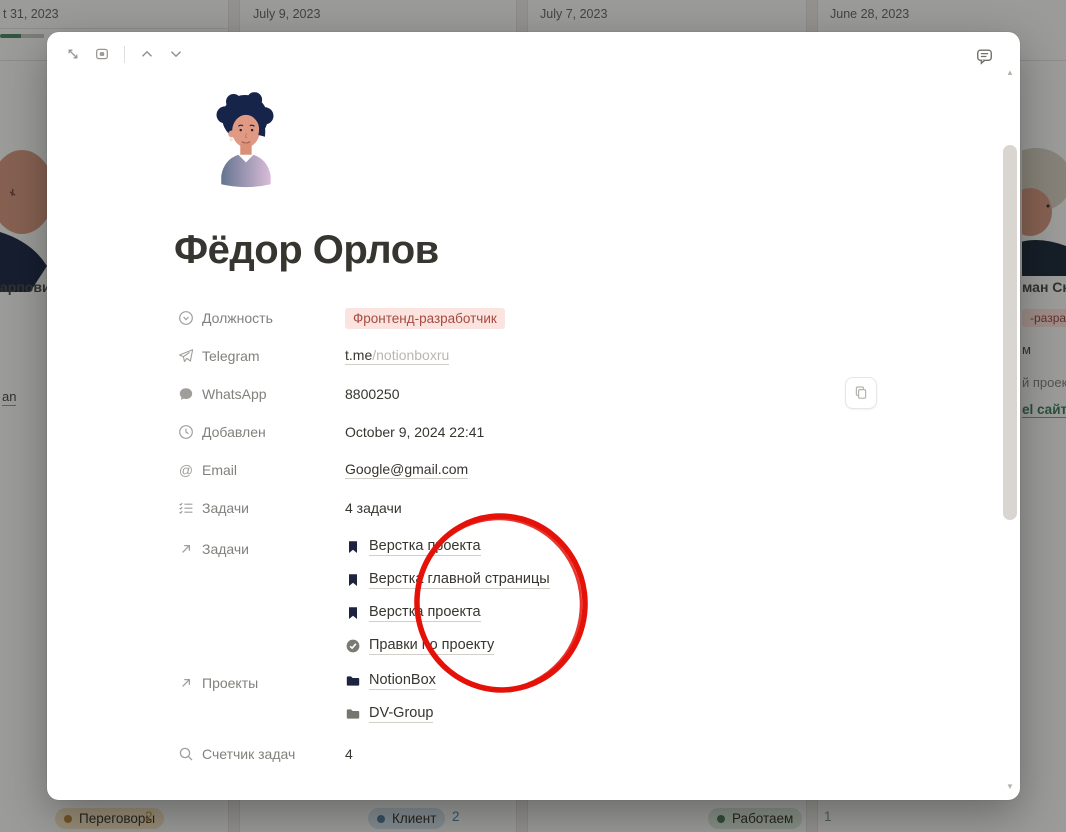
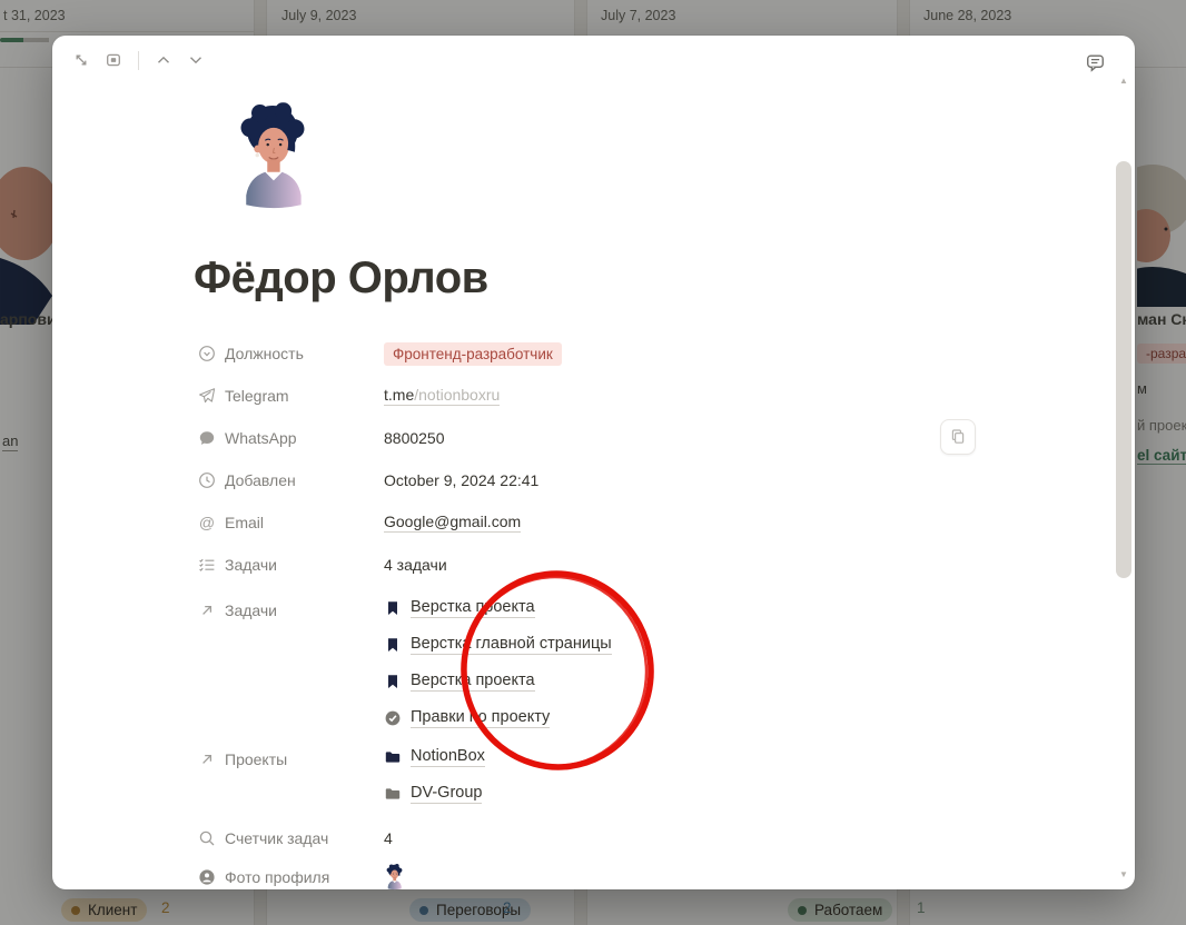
  t 31, 2023
  July 9, 2023
  July 7, 2023
  June 28, 2023
  арпов
  an
  ман С
  -разра
  м
  й проек
  el сайт
- Переговоры
+ Клиент
  2
- Клиент
+ Переговоры
  2
  Работаем
  1
  Фёдор Орлов
  Должность
  Фронтенд-разработчик
  Telegram
  t.me/notionboxru
  WhatsApp
  8800250
  Добавлен
  October 9, 2024 22:41
  @
  Email
  Google@gmail.com
  Задачи
  4 задачи
  Задачи
  Верстка поекта
  Верстк главной страницы
  Верстк проекта
  Правкио проекту
  Проекты
  NotionBox
  DV-Group
  Счетчик задач
  4
+ Фото профиля
  ▲
  ▼
